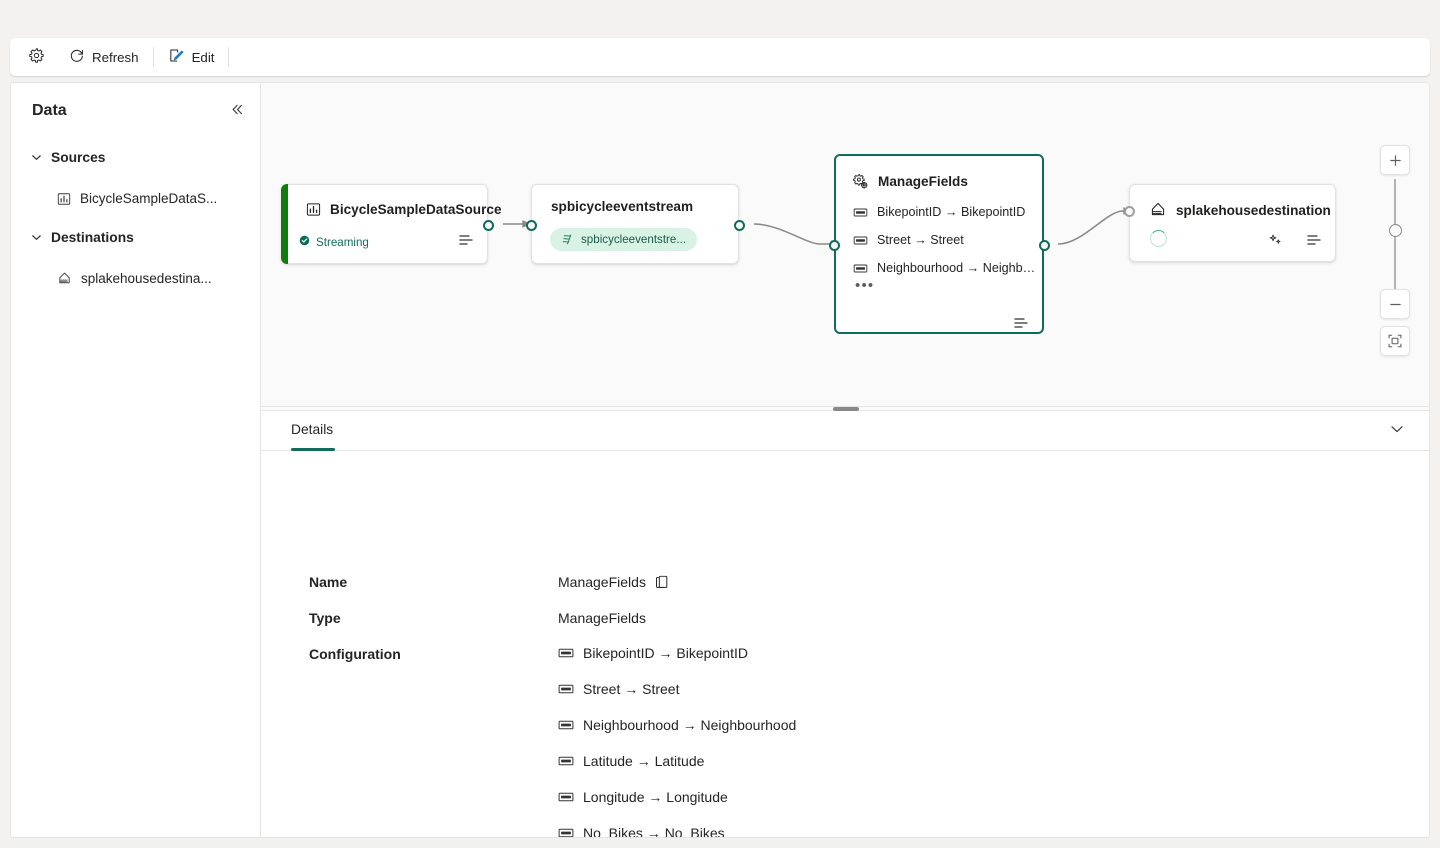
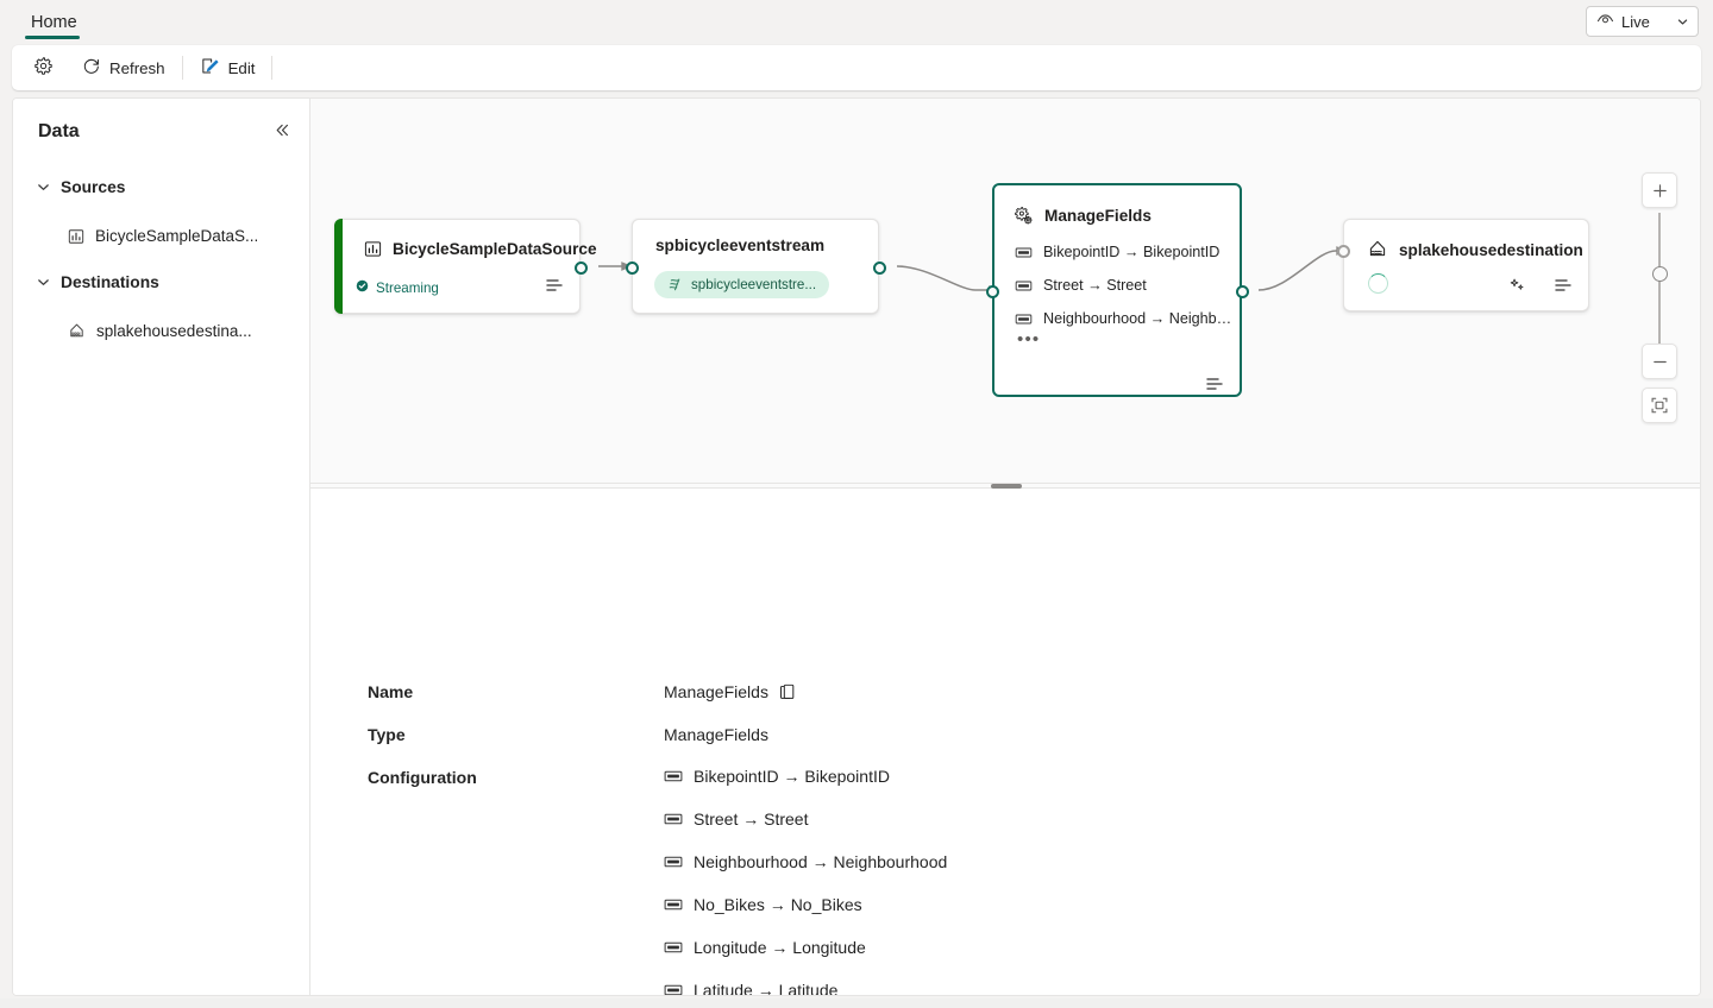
+ Home
+ Live
  Refresh
  Edit
  Data
  Sources
  BicycleSampleDataS...
  Destinations
  splakehousedestina...
  BicycleSampleDataSource
  Streaming
  spbicycleeventstream
  spbicycleeventstre...
  ManageFields
  BikepointID → BikepointID
  Street → Street
  Neighbourhood → Neighb…
  •••
  splakehousedestination
- Details
  Name
  ManageFields
  Type
  ManageFields
  Configuration
  BikepointID → BikepointID
  Street → Street
  Neighbourhood → Neighbourhood
- Latitude → Latitude
+ No_Bikes → No_Bikes
  Longitude → Longitude
- No_Bikes → No_Bikes
+ Latitude → Latitude
